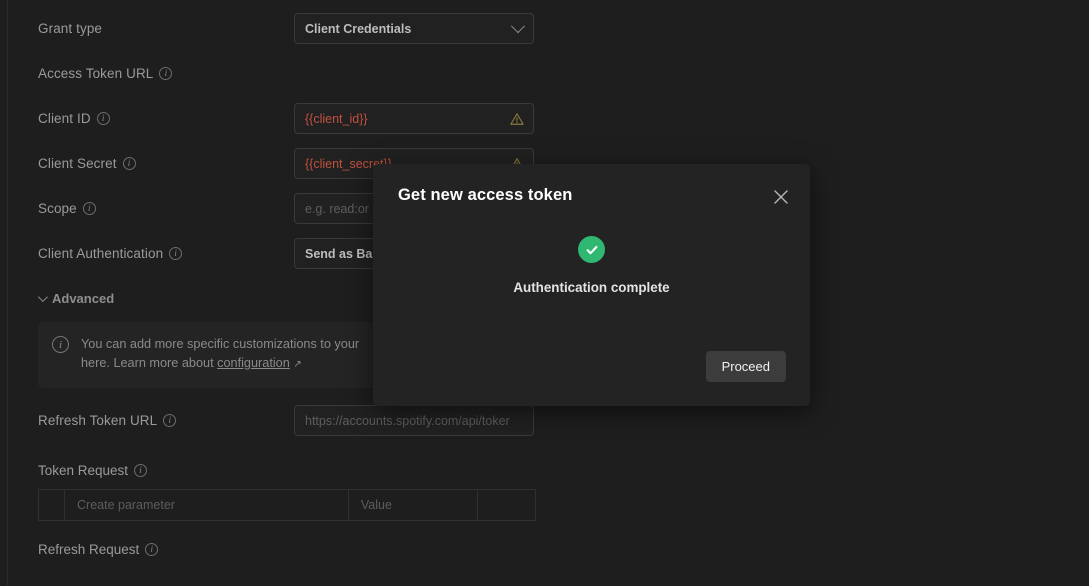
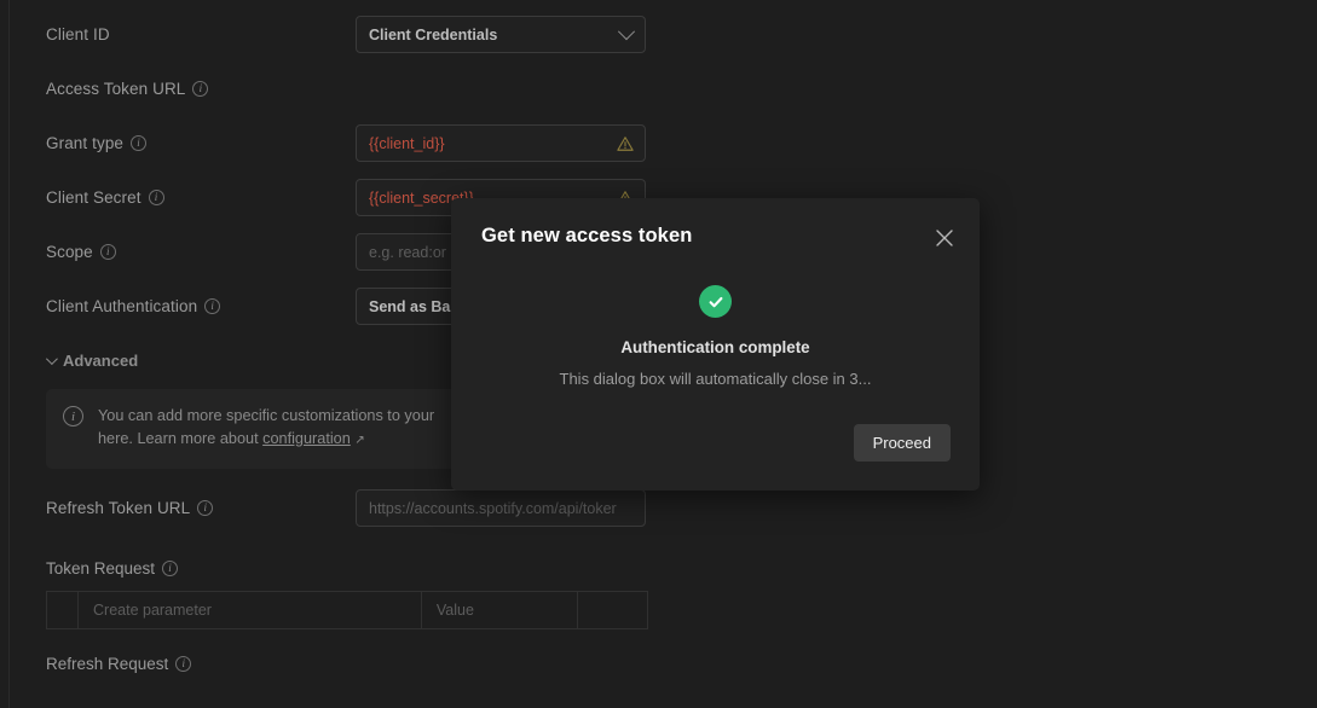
- Grant type
+ Client ID
  Client Credentials
  Access Token URL
  i
- Client ID
+ Grant type
  i
  {{client_id}}
  Client Secret
  i
  {{client_secr
  Scope
  i
  e.g. read:or
  Client Authentication
  i
  Send as Ba
  Advanced
  i
  You can add more specific customizations to your
  here. Learn more about configuration ↗
  Refresh Token URL
  i
  https://accounts.spotify.com/api/toker
  Token Request
  i
  	Create parameter	Value
  Refresh Request
  i
  Get new access token
  Authentication complete
+ This dialog box will automatically close in 3...
  Proceed
